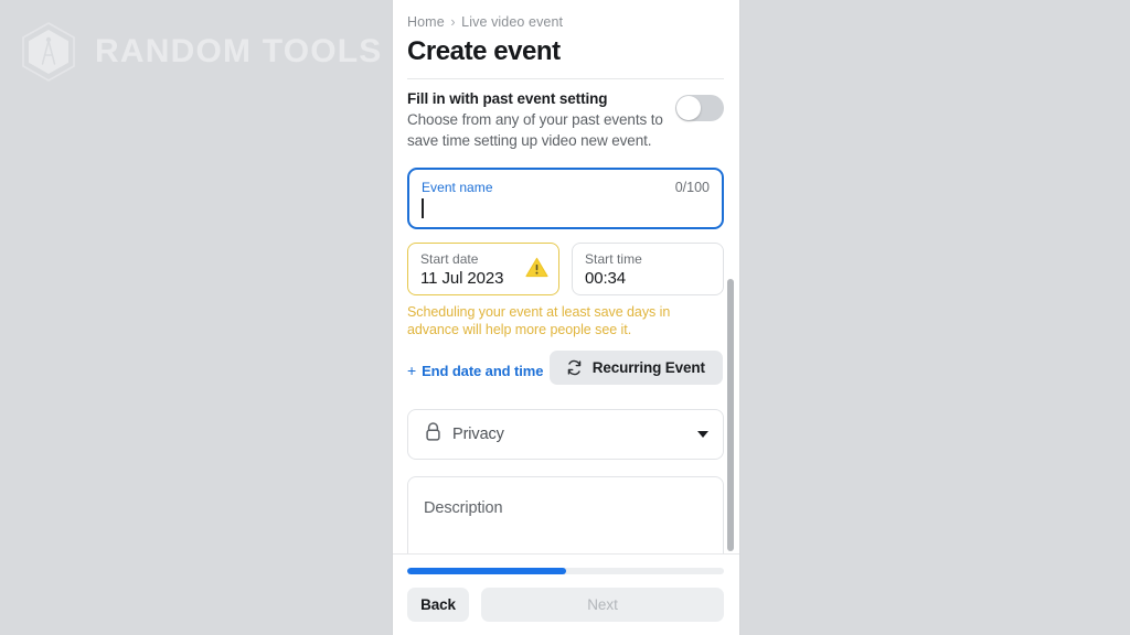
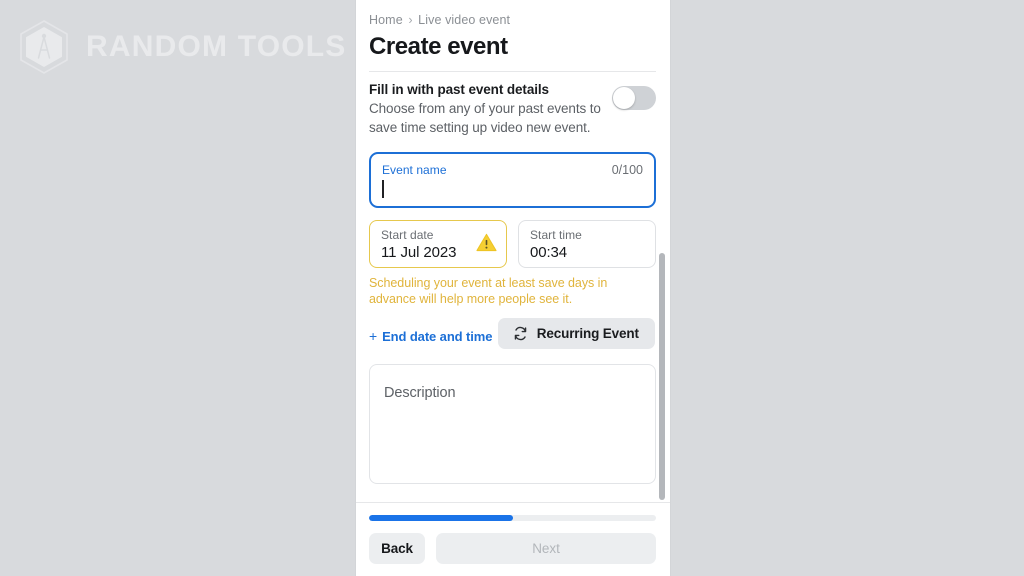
  Home › Live video event
  Create event
- Fill in with past event setting
+ Fill in with past event details
  Choose from any of your past events to save time setting up video new event.
  Event name
  0/100
  Start date
  11 Jul 2023
  Start time
  00:34
  Scheduling your event at least save days in advance will help more people see it.
  +
  End date and time
  Recurring Event
- Privacy
  Description
  Back
  Next
